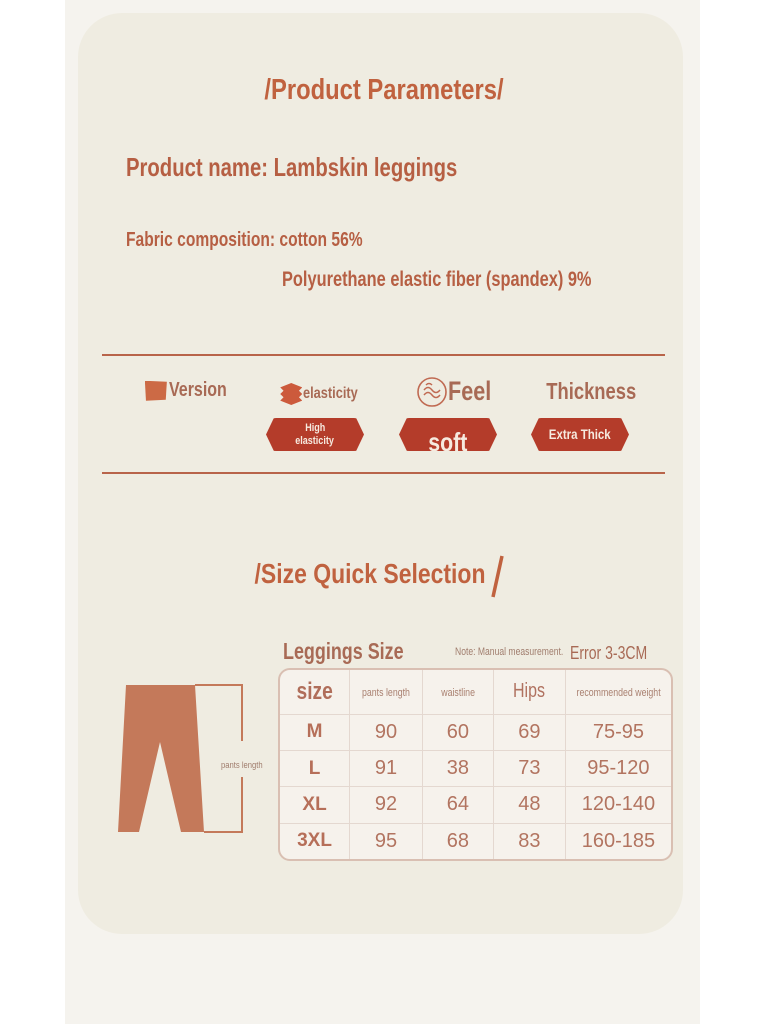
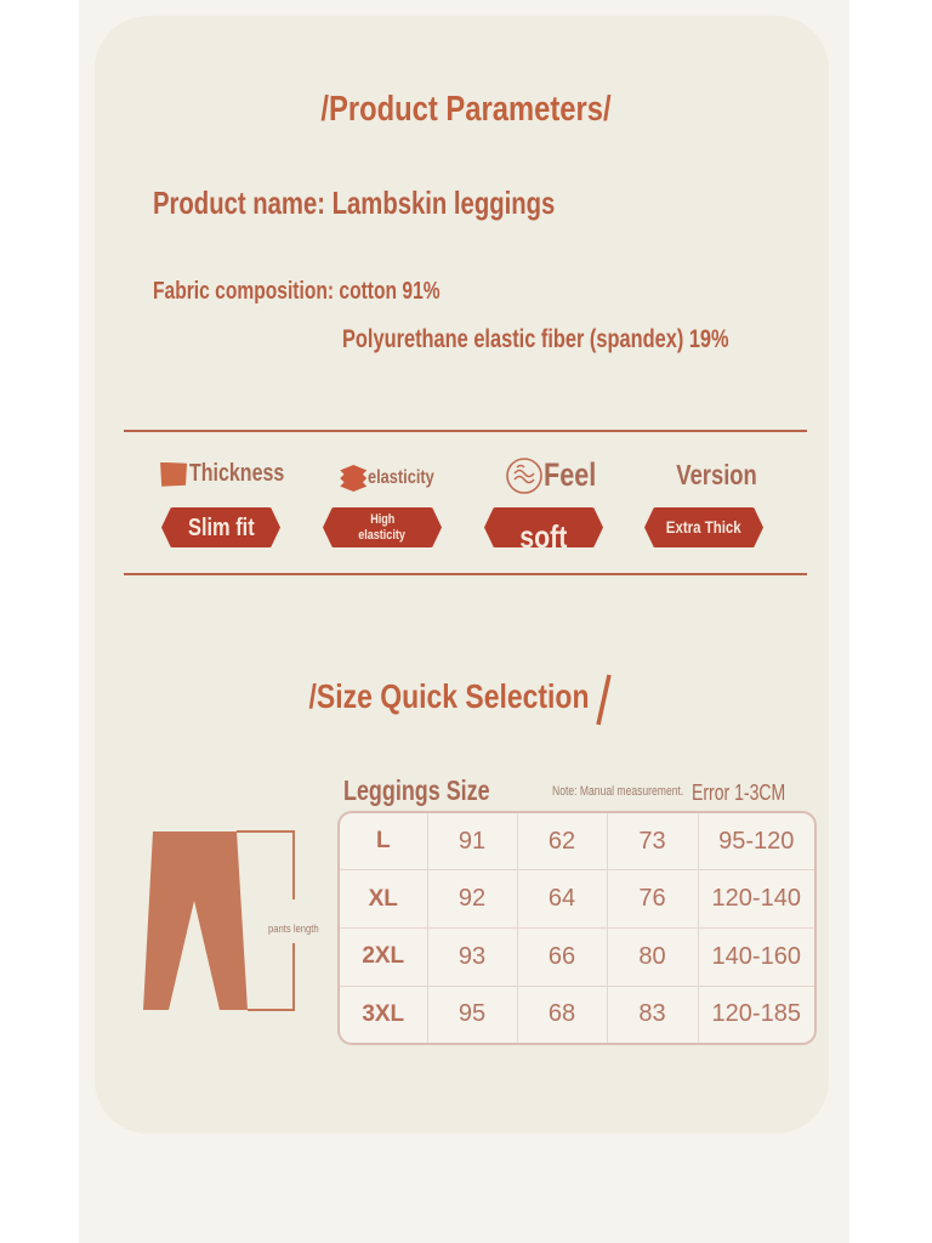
  /Product Parameters/
  Product name: Lambskin leggings
- Fabric composition: cotton 56%
+ Fabric composition: cotton 91%
- Polyurethane elastic fiber (spandex) 9%
+ Polyurethane elastic fiber (spandex) 19%
- Version
+ Thickness
+ Slim fit
  elasticity
  High
  elasticity
  Feel
  soft
- Thickness
+ Version
  Extra Thick
  /Size Quick Selection
  pants length
  Leggings Size
  Note: Manual measurement.
- Error 3-3CM
+ Error 1-3CM
- size	pants length	waistline	Hips	recommended weight
- M	90	60	69	75-95
- L	91	38	73	95-120
+ L	91	62	73	95-120
- XL	92	64	48	120-140
+ XL	92	64	76	120-140
+ 2XL	93	66	80	140-160
- 3XL	95	68	83	160-185
+ 3XL	95	68	83	120-185
